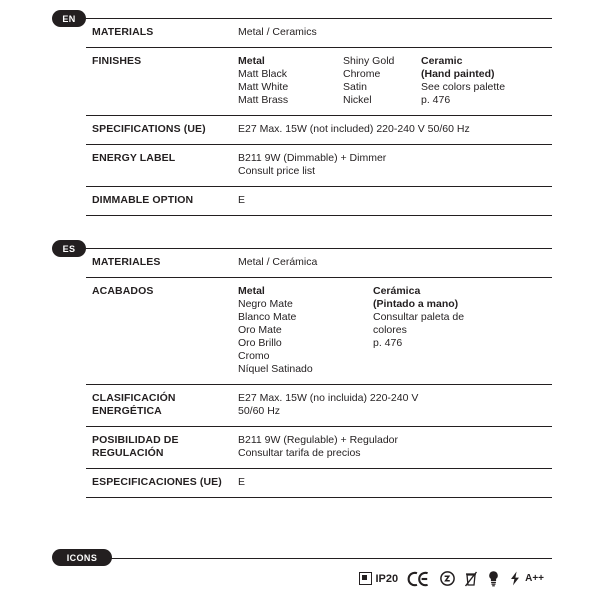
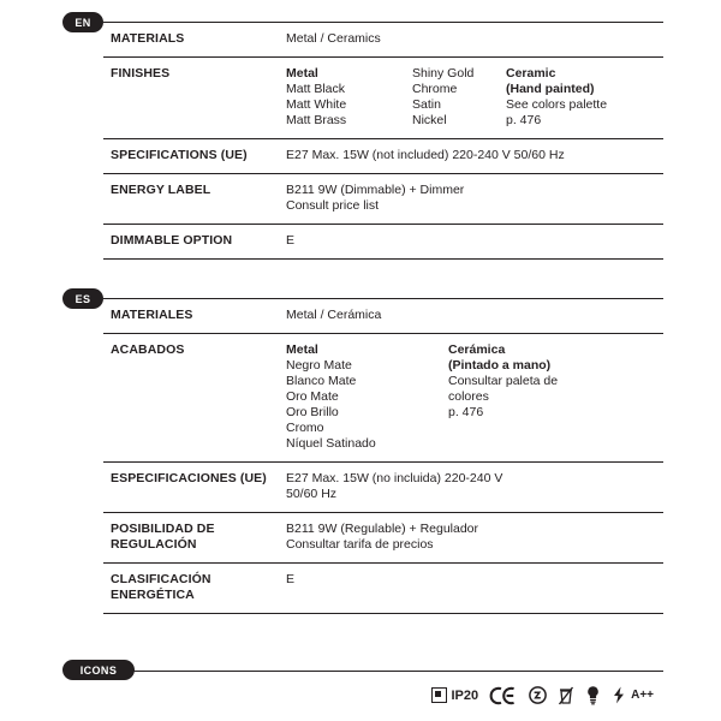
  EN
  MATERIALS
  Metal / Ceramics
  FINISHES
  Metal
  Matt Black
  Matt White
  Matt Brass
  Shiny Gold
  Chrome
  Satin
  Nickel
  Ceramic
  (Hand painted)
  See colors palette
  p. 476
  SPECIFICATIONS (UE)
  E27 Max. 15W (not included) 220-240 V 50/60 Hz
  ENERGY LABEL
  B211 9W (Dimmable) + Dimmer
  Consult price list
  DIMMABLE OPTION
  E
  ES
  MATERIALES
  Metal / Cerámica
  ACABADOS
  Metal
  Negro Mate
  Blanco Mate
  Oro Mate
  Oro Brillo
  Cromo
  Níquel Satinado
  Cerámica
  (Pintado a mano)
  Consultar paleta de
  colores
  p. 476
- CLASIFICACIÓN ENERGÉTICA
+ ESPECIFICACIONES (UE)
  E27 Max. 15W (no incluida) 220-240 V
  50/60 Hz
  POSIBILIDAD DE REGULACIÓN
  B211 9W (Regulable) + Regulador
  Consultar tarifa de precios
- ESPECIFICACIONES (UE)
+ CLASIFICACIÓN ENERGÉTICA
  E
  ICONS
  IP20
  A++
